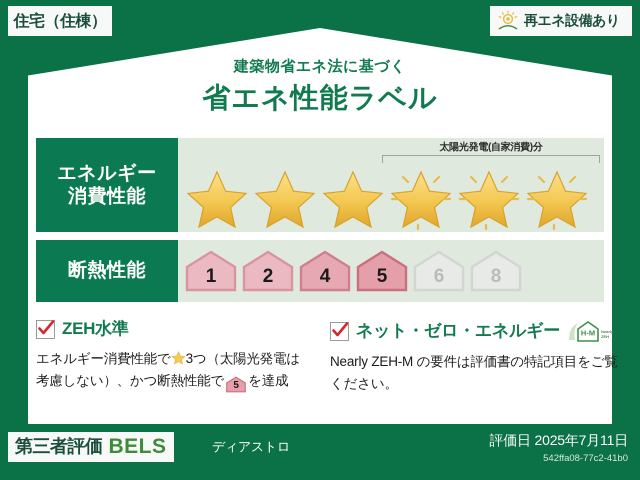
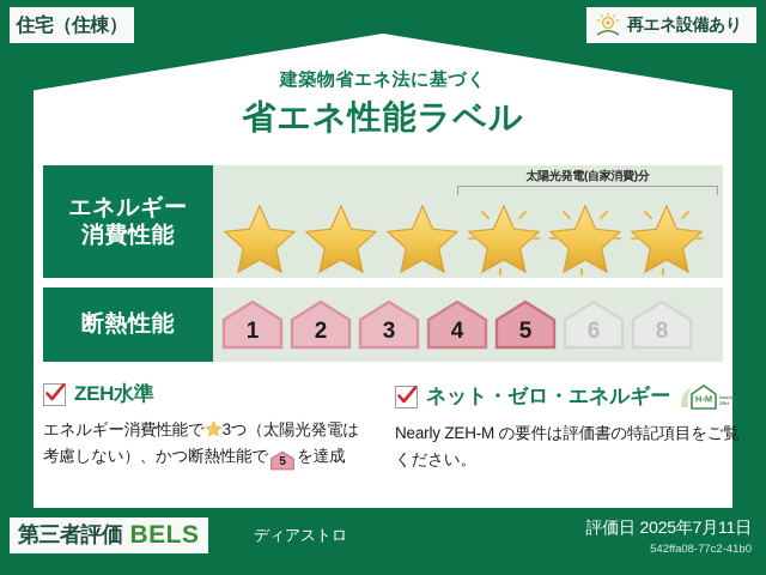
  住宅（住棟）
  再エネ設備あり
  建築物省エネ法に基づく
  省エネ性能ラベル
  エネルギー
  消費性能
  太陽光発電(自家消費)分
  断熱性能
  1
  2
+ 3
  4
  5
  6
  8
  ZEH水準
  エネルギー消費性能で 3つ（太陽光発電は考慮しない）、かつ断熱性能で
  5
  を達成
  ネット・ゼロ・エネルギー
  H-M
  Nearly ZEH-M の要件は評価書の特記項目をご覧ください。
  第三者評価
  BELS
  ディアストロ
  評価日 2025年7月11日
  542ffa08-77c2-41b0
